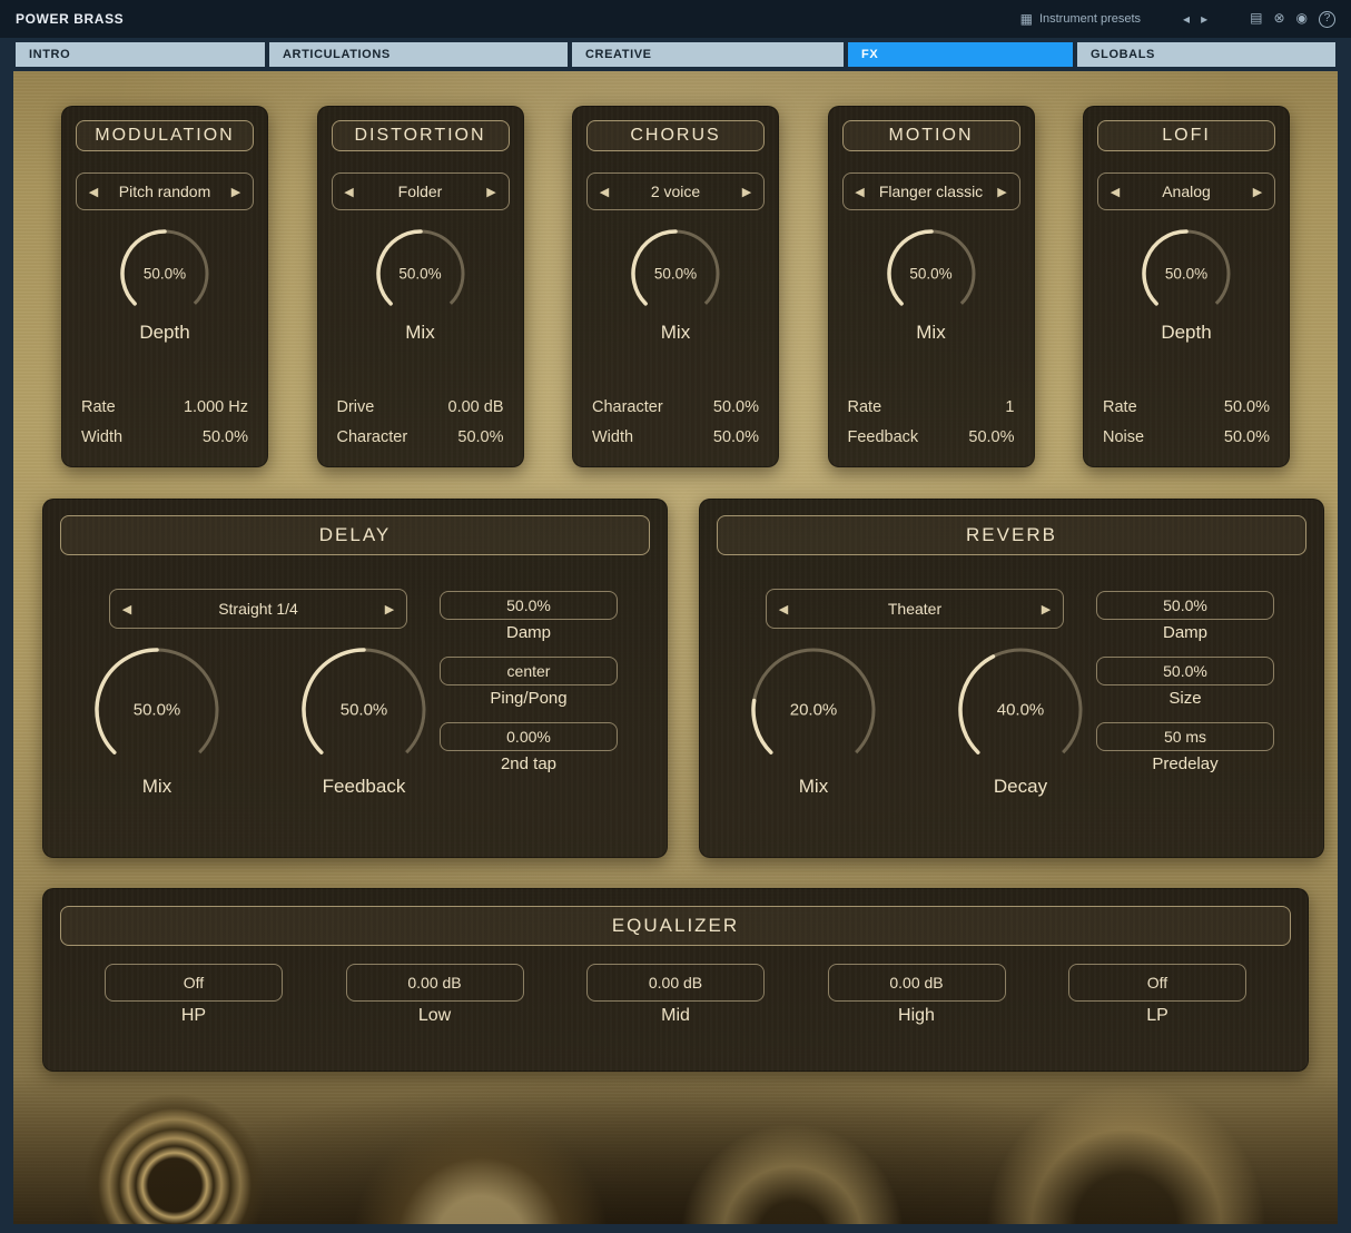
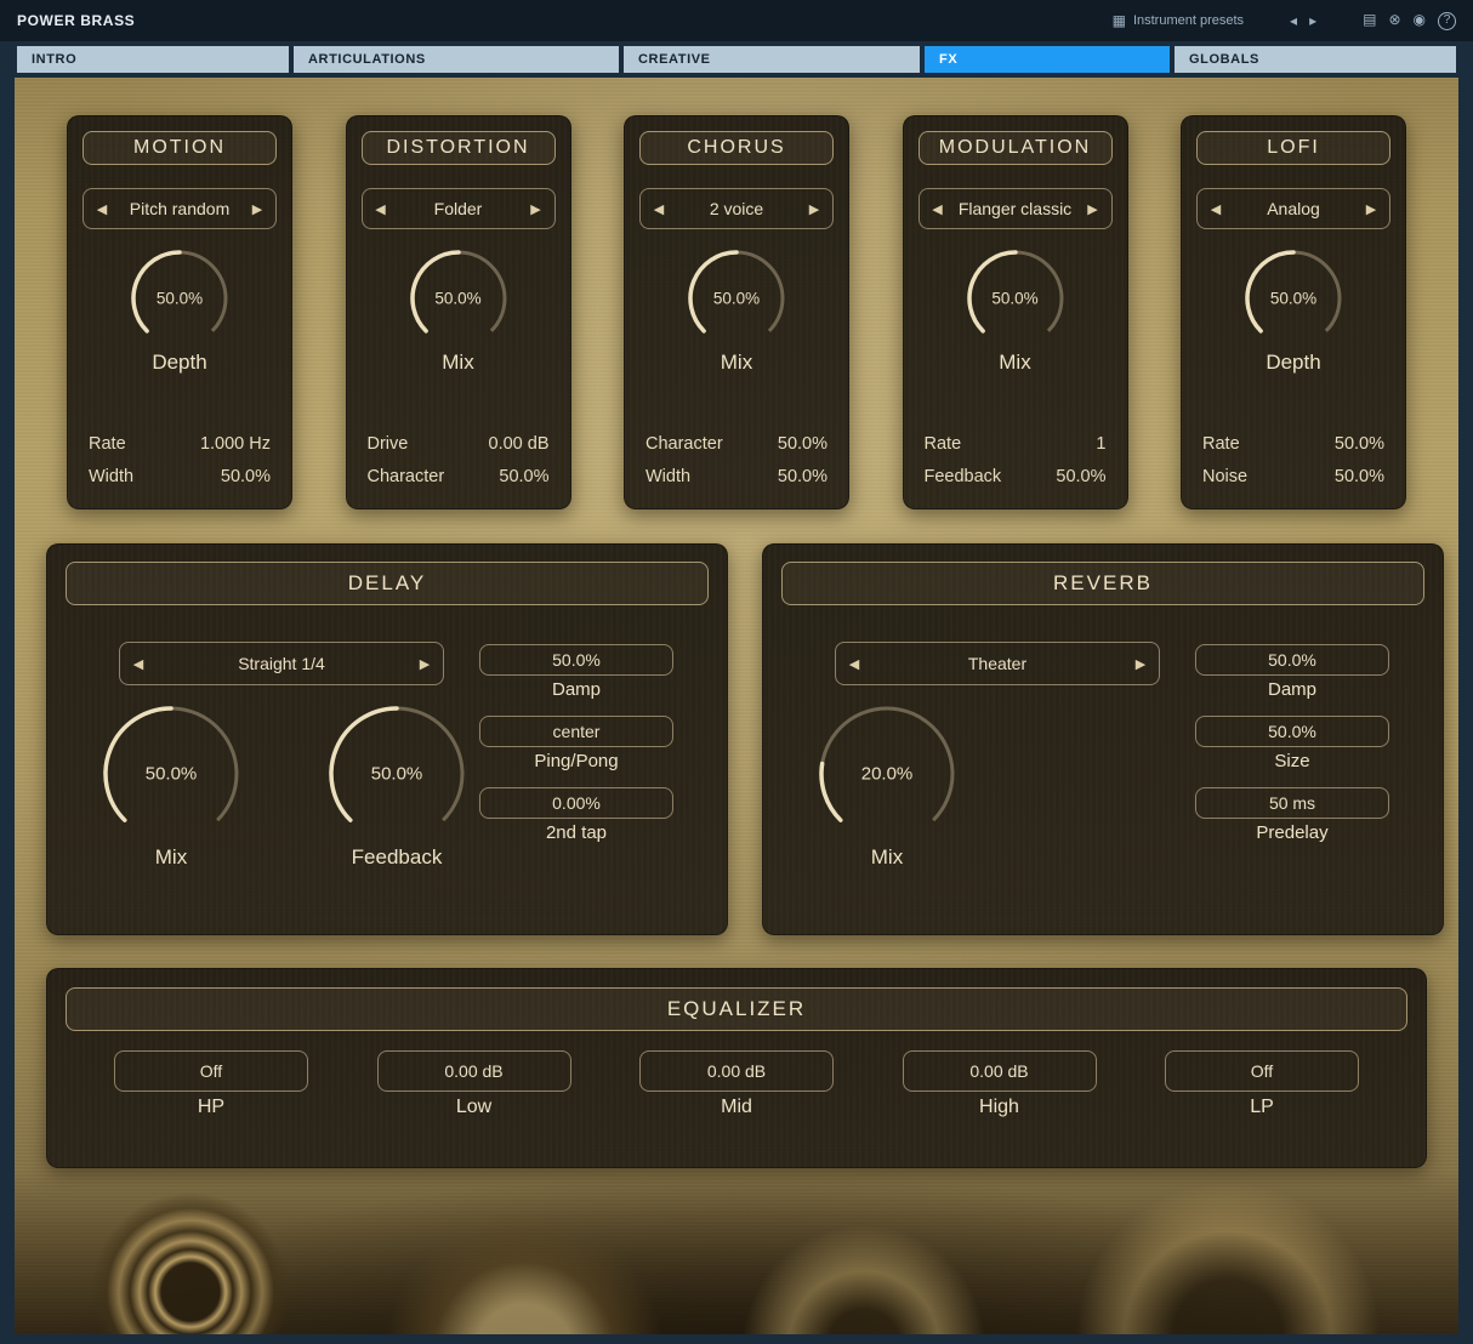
  POWER BRASS
  ▦
  Instrument presets
  ◂
  ▸
  ▤
  ⊗
  ◉
  ?
  INTRO
  ARTICULATIONS
  CREATIVE
  FX
  GLOBALS
- MODULATION
+ MOTION
  ◀
  Pitch random
  ▶
  50.0%
  Depth
  Rate
  1.000 Hz
  Width
  50.0%
  DISTORTION
  ◀
  Folder
  ▶
  50.0%
  Mix
  Drive
  0.00 dB
  Character
  50.0%
  CHORUS
  ◀
  2 voice
  ▶
  50.0%
  Mix
  Character
  50.0%
  Width
  50.0%
- MOTION
+ MODULATION
  ◀
  Flanger classic
  ▶
  50.0%
  Mix
  Rate
  1
  Feedback
  50.0%
  LOFI
  ◀
  Analog
  ▶
  50.0%
  Depth
  Rate
  50.0%
  Noise
  50.0%
  DELAY
  ◀
  Straight 1/4
  ▶
  50.0%
  Mix
  50.0%
  Feedback
  50.0%
  Damp
  center
  Ping/Pong
  0.00%
  2nd tap
  REVERB
  ◀
  Theater
  ▶
  20.0%
  Mix
- 40.0%
- Decay
  50.0%
  Damp
  50.0%
  Size
  50 ms
  Predelay
  EQUALIZER
  Off
  HP
  0.00 dB
  Low
  0.00 dB
  Mid
  0.00 dB
  High
  Off
  LP
